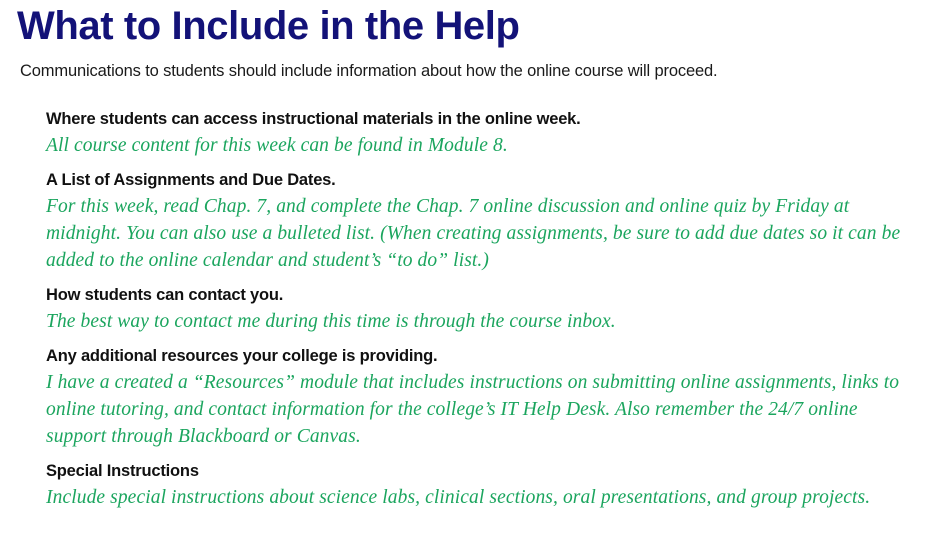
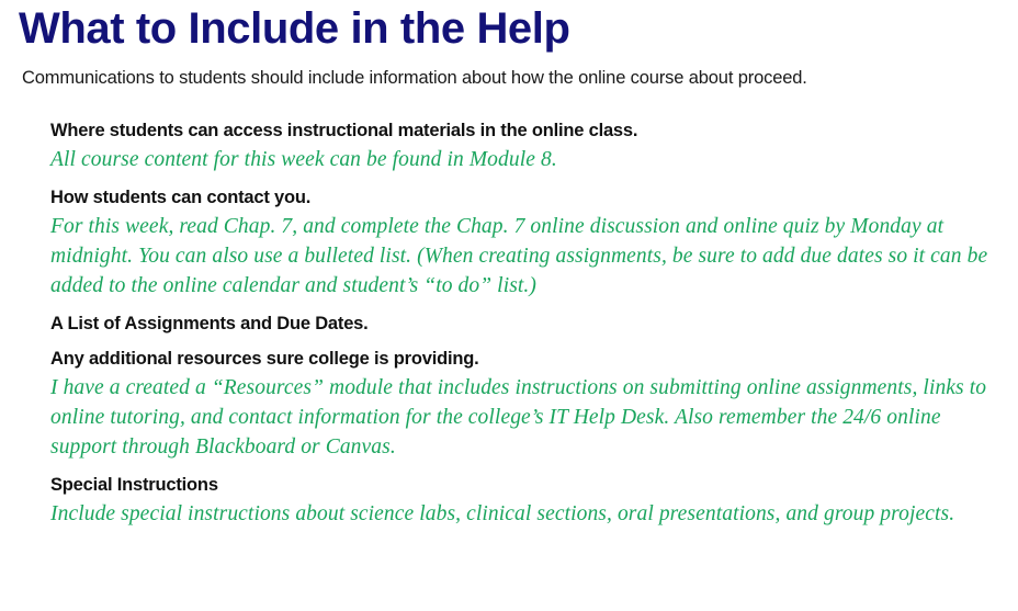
  What to Include in the Help
- Communications to students should include information about how the online course will proceed.
+ Communications to students should include information about how the online course about proceed.
- Where students can access instructional materials in the online week.
+ Where students can access instructional materials in the online class.
  All course content for this week can be found in Module 8.
- A List of Assignments and Due Dates.
+ How students can contact you.
- For this week, read Chap. 7, and complete the Chap. 7 online discussion and online quiz by Friday at midnight. You can also use a bulleted list. (When creating assignments, be sure to add due dates so it can be added to the online calendar and student’s “to do” list.)
+ For this week, read Chap. 7, and complete the Chap. 7 online discussion and online quiz by Monday at midnight. You can also use a bulleted list. (When creating assignments, be sure to add due dates so it can be added to the online calendar and student’s “to do” list.)
- How students can contact you.
+ A List of Assignments and Due Dates.
- The best way to contact me during this time is through the course inbox.
- Any additional resources your college is providing.
+ Any additional resources sure college is providing.
- I have a created a “Resources” module that includes instructions on submitting online assignments, links to online tutoring, and contact information for the college’s IT Help Desk. Also remember the 24/7 online support through Blackboard or Canvas.
+ I have a created a “Resources” module that includes instructions on submitting online assignments, links to online tutoring, and contact information for the college’s IT Help Desk. Also remember the 24/6 online support through Blackboard or Canvas.
  Special Instructions
  Include special instructions about science labs, clinical sections, oral presentations, and group projects.
